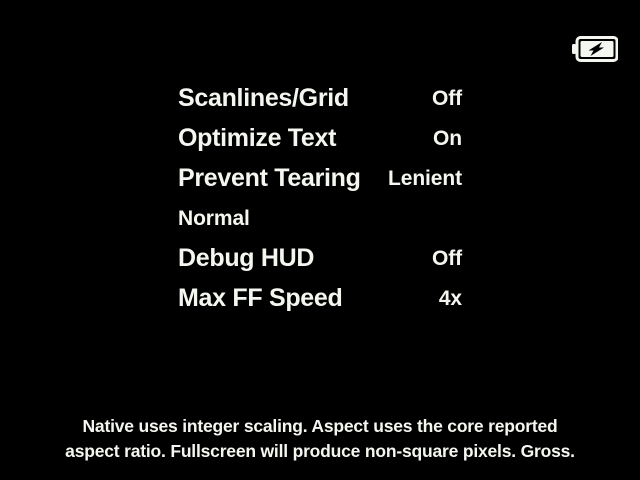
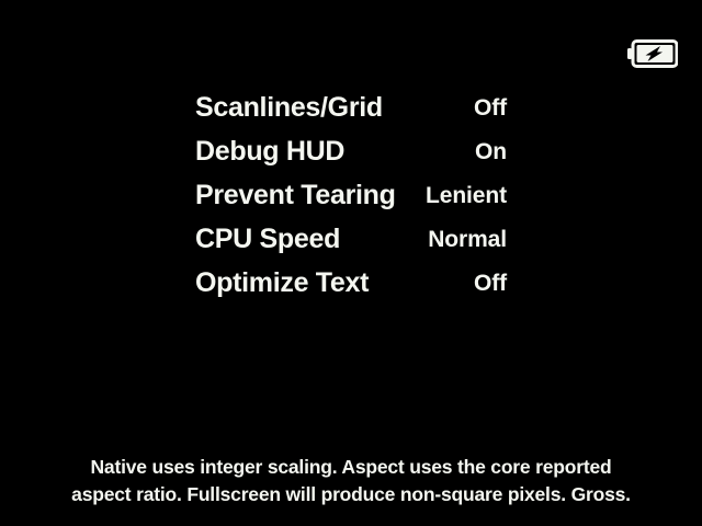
  Scanlines/Grid
  Off
- Optimize Text
+ Debug HUD
  On
  Prevent Tearing
  Lenient
+ CPU Speed
  Normal
- Debug HUD
+ Optimize Text
  Off
- Max FF Speed
- 4x
  Native uses integer scaling. Aspect uses the core reported
  aspect ratio. Fullscreen will produce non-square pixels. Gross.
